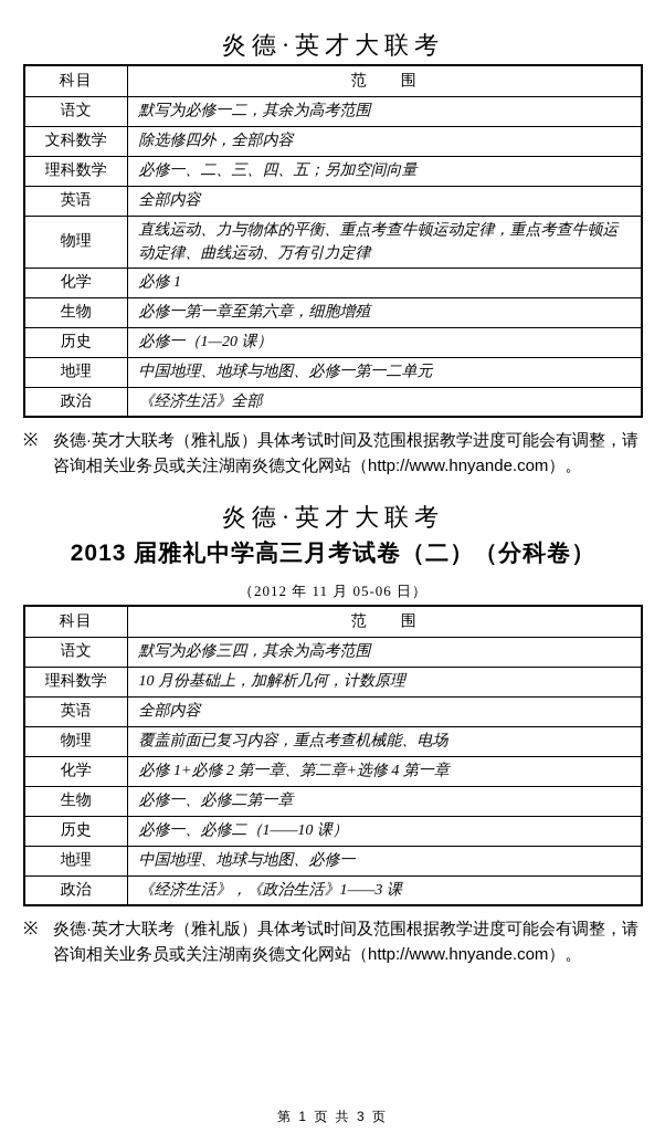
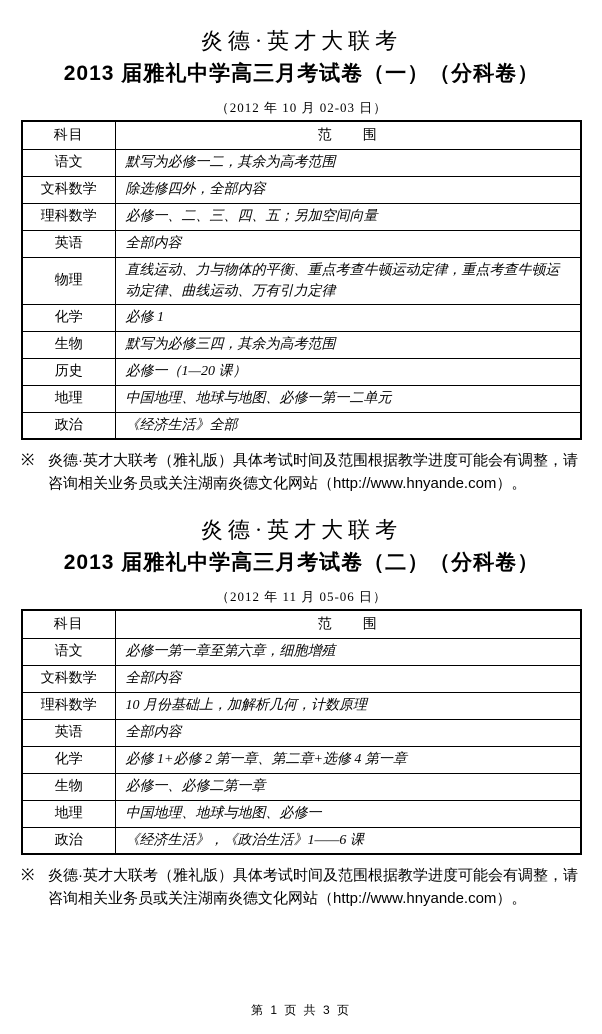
  炎德·英才大联考
+ 2013 届雅礼中学高三月考试卷（一）（分科卷）
+ （2012 年 10 月 02-03 日）
  科目	范 围
  语文	默写为必修一二，其余为高考范围
  文科数学	除选修四外，全部内容
  理科数学	必修一、二、三、四、五；另加空间向量
  英语	全部内容
  物理	直线运动、力与物体的平衡、重点考查牛顿运动定律，重点考查牛顿运动定律、曲线运动、万有引力定律
  化学	必修 1
- 生物	必修一第一章至第六章，细胞增殖
+ 生物	默写为必修三四，其余为高考范围
  历史	必修一（1—20 课）
  地理	中国地理、地球与地图、必修一第一二单元
  政治	《经济生活》全部
  ※
  炎德·英才大联考（雅礼版）具体考试时间及范围根据教学进度可能会有调整，请咨询相关业务员或关注湖南炎德文化网站（http://www.hnyande.com）。
  炎德·英才大联考
  2013 届雅礼中学高三月考试卷（二）（分科卷）
  （2012 年 11 月 05-06 日）
  科目	范 围
- 语文	默写为必修三四，其余为高考范围
+ 语文	必修一第一章至第六章，细胞增殖
+ 文科数学	全部内容
  理科数学	10 月份基础上，加解析几何，计数原理
  英语	全部内容
- 物理	覆盖前面已复习内容，重点考查机械能、电场
  化学	必修 1+必修 2 第一章、第二章+选修 4 第一章
  生物	必修一、必修二第一章
- 历史	必修一、必修二（1——10 课）
  地理	中国地理、地球与地图、必修一
- 政治	《经济生活》，《政治生活》1——3 课
+ 政治	《经济生活》，《政治生活》1——6 课
  ※
  炎德·英才大联考（雅礼版）具体考试时间及范围根据教学进度可能会有调整，请咨询相关业务员或关注湖南炎德文化网站（http://www.hnyande.com）。
  第 1 页 共 3 页
